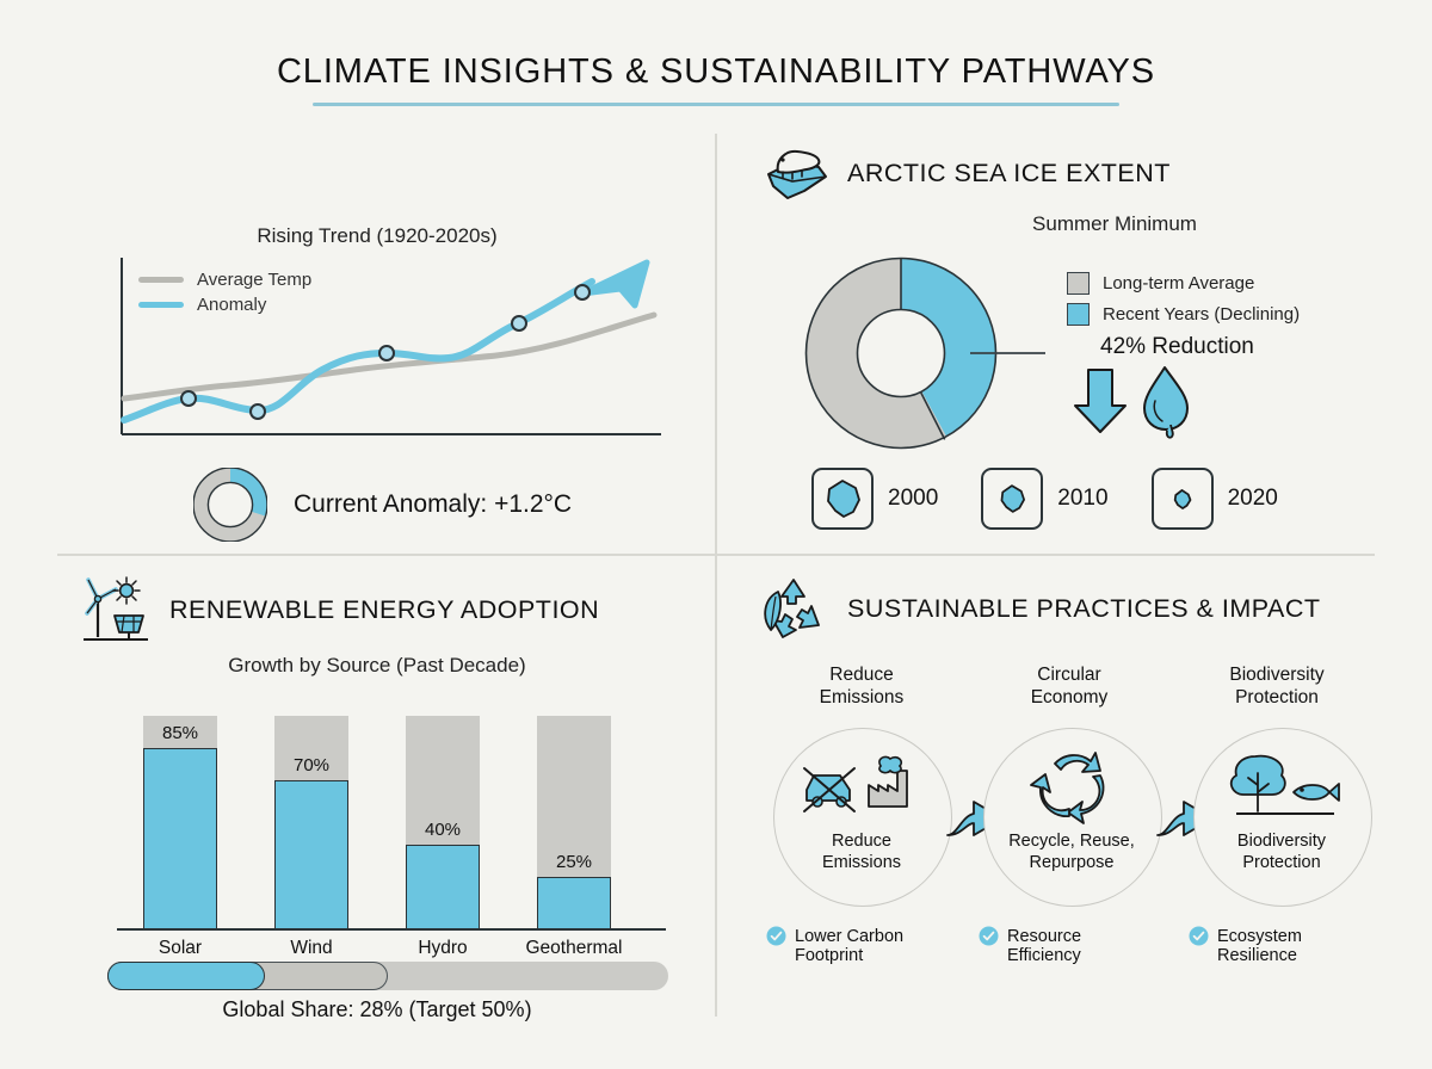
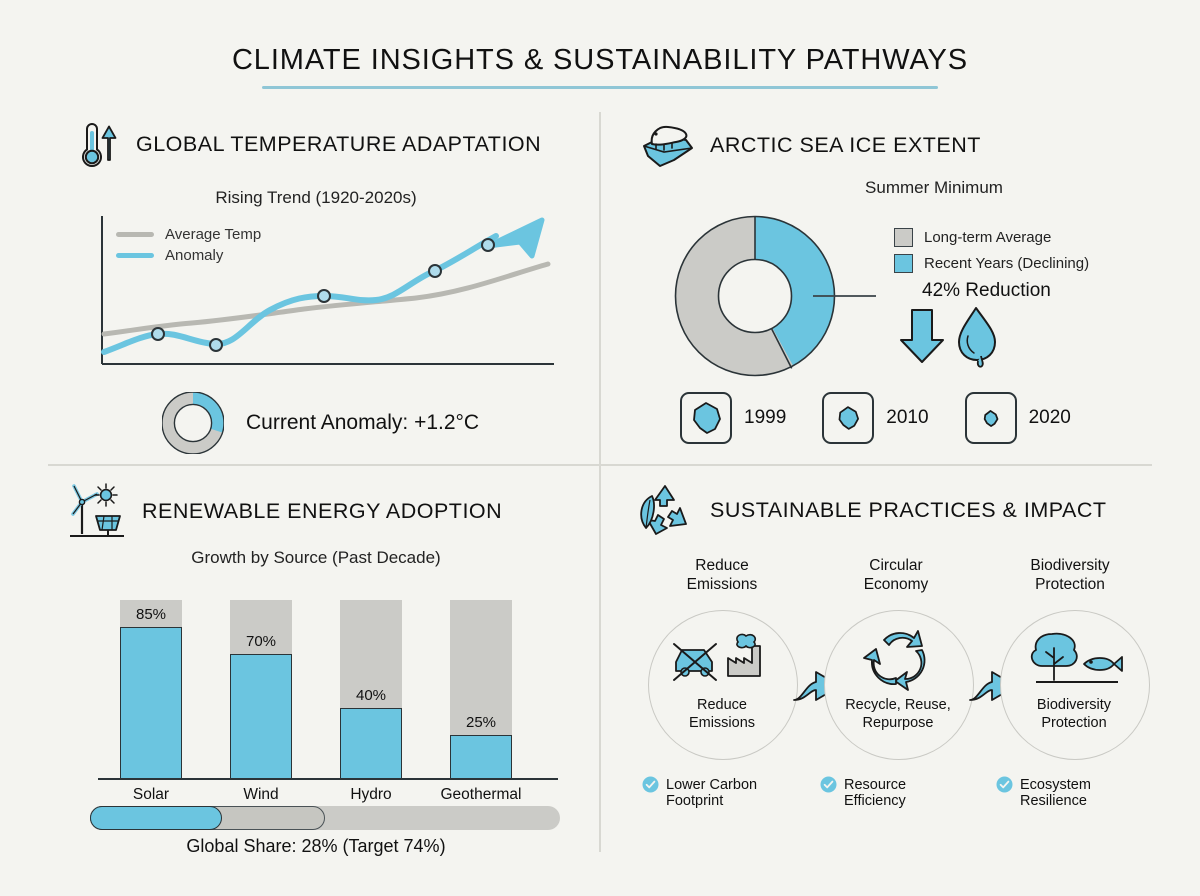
  CLIMATE INSIGHTS & SUSTAINABILITY PATHWAYS
+ GLOBAL TEMPERATURE ADAPTATION
  Rising Trend (1920-2020s)
  Average Temp
  Anomaly
  Current Anomaly: +1.2°C
  ARCTIC SEA ICE EXTENT
  Summer Minimum
  Long-term Average
  Recent Years (Declining)
  42% Reduction
- 2000
+ 1999
  2010
  2020
  RENEWABLE ENERGY ADOPTION
  Growth by Source (Past Decade)
  85%
  70%
  40%
  25%
  Solar
  Wind
  Hydro
  Geothermal
- Global Share: 28% (Target 50%)
+ Global Share: 28% (Target 74%)
  SUSTAINABLE PRACTICES & IMPACT
  Reduce
  Emissions
  Circular
  Economy
  Biodiversity
  Protection
  Reduce
  Emissions
  Recycle, Reuse,
  Repurpose
  Biodiversity
  Protection
  Lower Carbon
  Footprint
  Resource
  Efficiency
  Ecosystem
  Resilience
